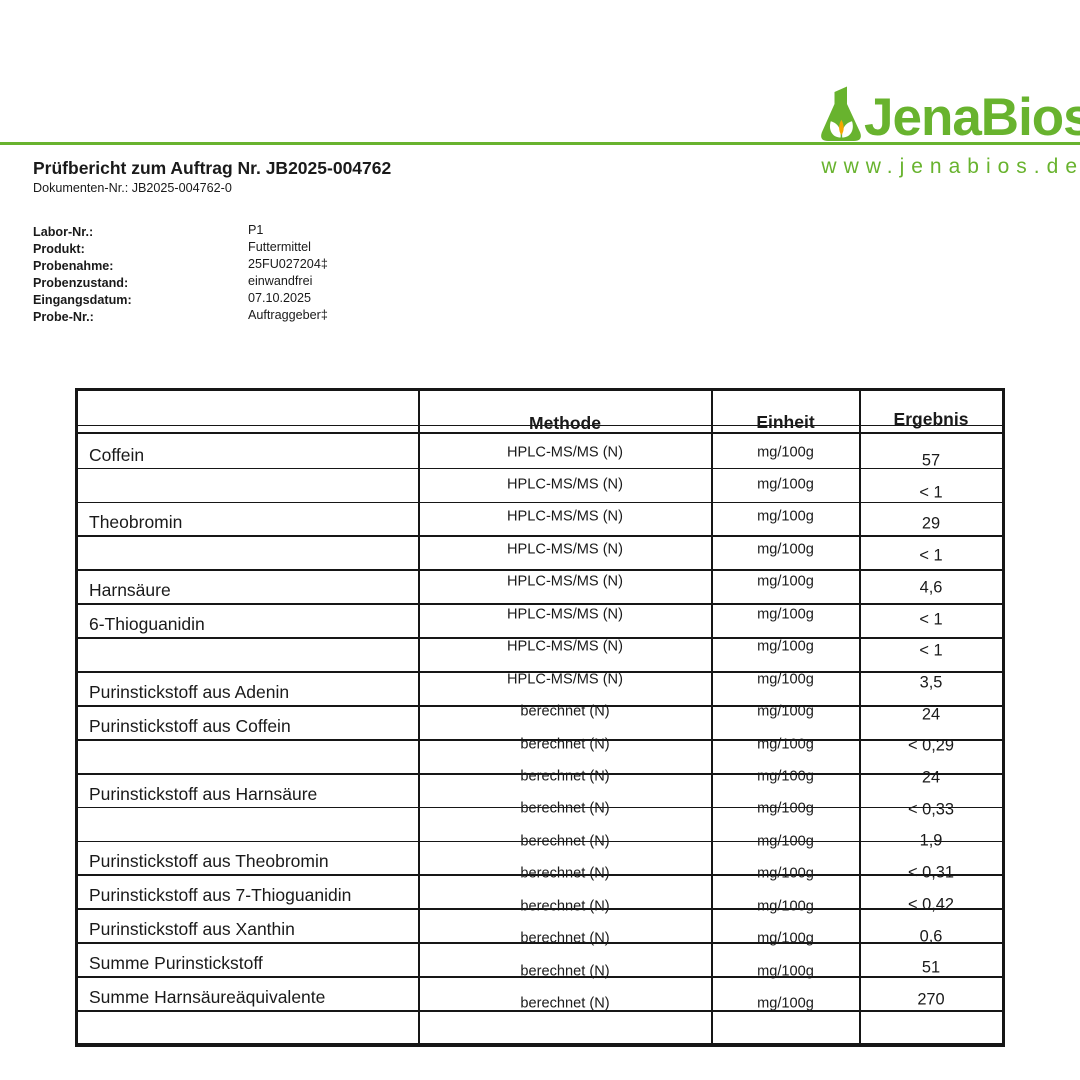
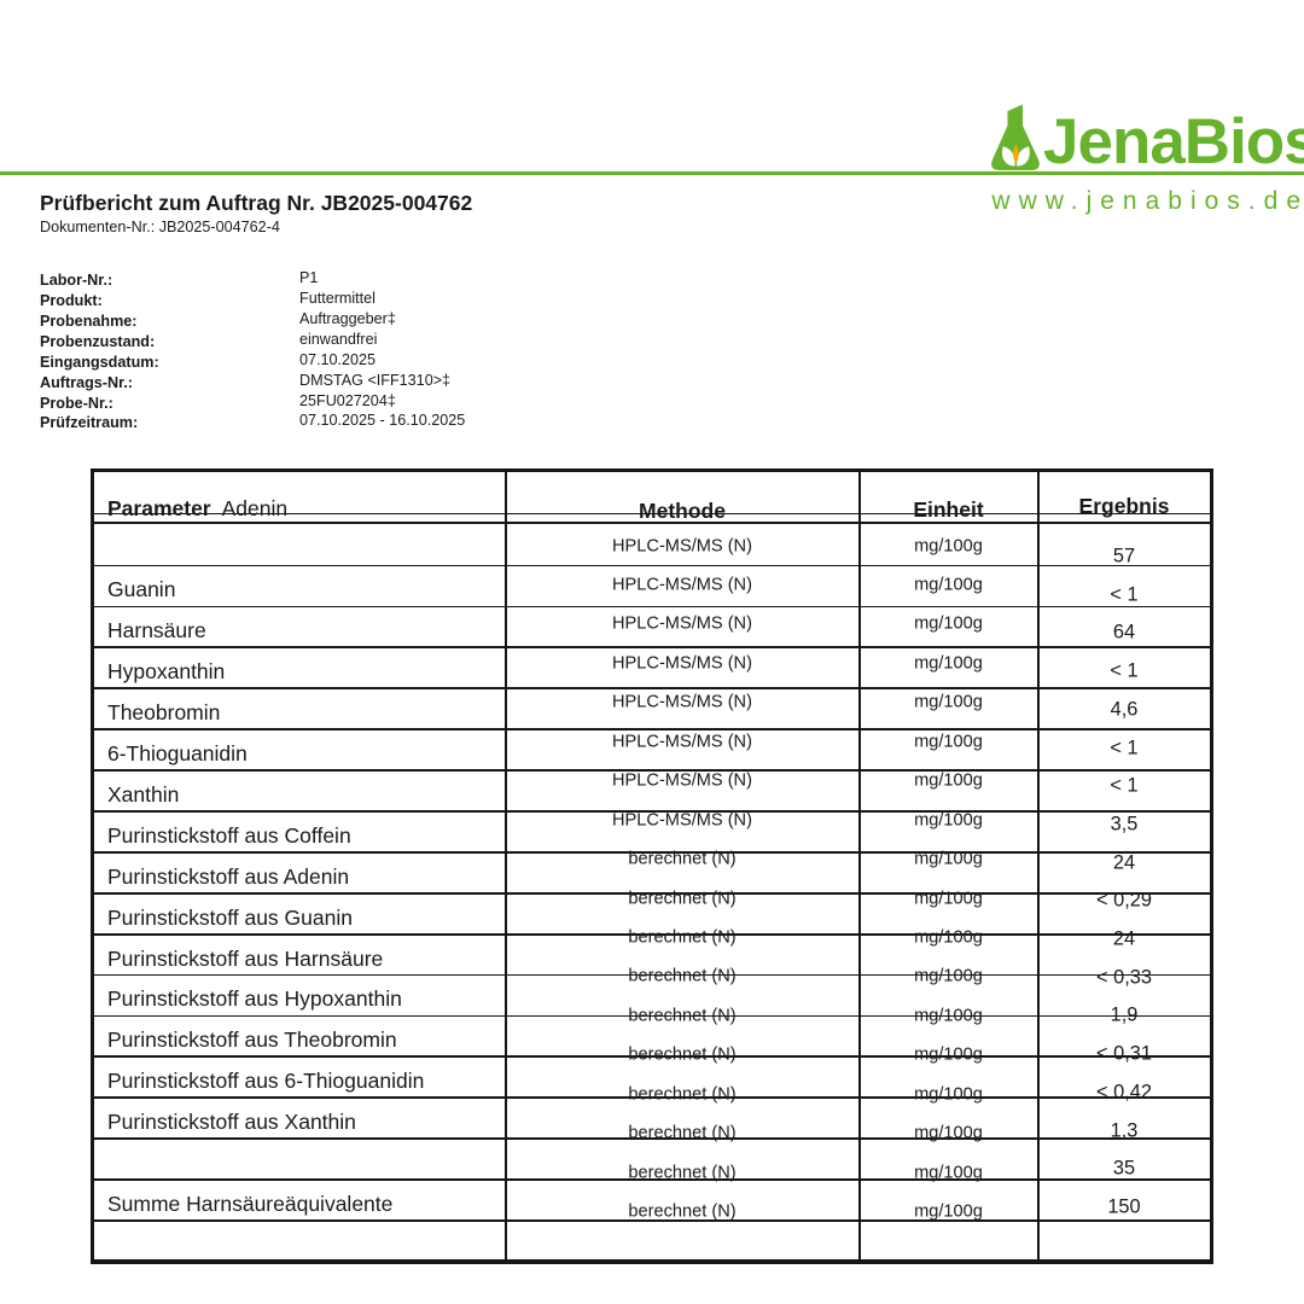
  JenaBios
  www.jenabios.de
  Prüfbericht zum Auftrag Nr. JB2025-004762
- Dokumenten-Nr.: JB2025-004762-0
+ Dokumenten-Nr.: JB2025-004762-4
  Labor-Nr.:
  P1
  Produkt:
  Futtermittel
  Probenahme:
- 25FU027204‡
+ Auftraggeber‡
  Probenzustand:
  einwandfrei
  Eingangsdatum:
  07.10.2025
+ Auftrags-Nr.:
+ DMSTAG <IFF1310>‡
  Probe-Nr.:
- Auftraggeber‡
+ 25FU027204‡
+ Prüfzeitraum:
+ 07.10.2025 - 16.10.2025
+ Parameter Adenin
  Methode
  Einheit
  Ergebnis
  HPLC-MS/MS (N)
  mg/100g
  57
- Coffein
  HPLC-MS/MS (N)
  mg/100g
  < 1
+ Guanin
  HPLC-MS/MS (N)
  mg/100g
- 29
+ 64
- Theobromin
+ Harnsäure
  HPLC-MS/MS (N)
  mg/100g
  < 1
+ Hypoxanthin
  HPLC-MS/MS (N)
  mg/100g
  4,6
- Harnsäure
+ Theobromin
  HPLC-MS/MS (N)
  mg/100g
  < 1
  6-Thioguanidin
  HPLC-MS/MS (N)
  mg/100g
  < 1
+ Xanthin
  HPLC-MS/MS (N)
  mg/100g
  3,5
- Purinstickstoff aus Adenin
+ Purinstickstoff aus Coffein
  berechnet (N)
  mg/100g
  24
- Purinstickstoff aus Coffein
+ Purinstickstoff aus Adenin
  berechnet (N)
  mg/100g
  < 0,29
+ Purinstickstoff aus Guanin
  berechnet (N)
  mg/100g
  24
  Purinstickstoff aus Harnsäure
  berechnet (N)
  mg/100g
  < 0,33
+ Purinstickstoff aus Hypoxanthin
  berechnet (N)
  mg/100g
  1,9
  Purinstickstoff aus Theobromin
  berechnet (N)
  mg/100g
  < 0,31
- Purinstickstoff aus 7-Thioguanidin
+ Purinstickstoff aus 6-Thioguanidin
  berechnet (N)
  mg/100g
  < 0,42
  Purinstickstoff aus Xanthin
  berechnet (N)
  mg/100g
- 0,6
+ 1,3
- Summe Purinstickstoff
  berechnet (N)
  mg/100g
- 51
+ 35
  Summe Harnsäureäquivalente
  berechnet (N)
  mg/100g
- 270
+ 150
